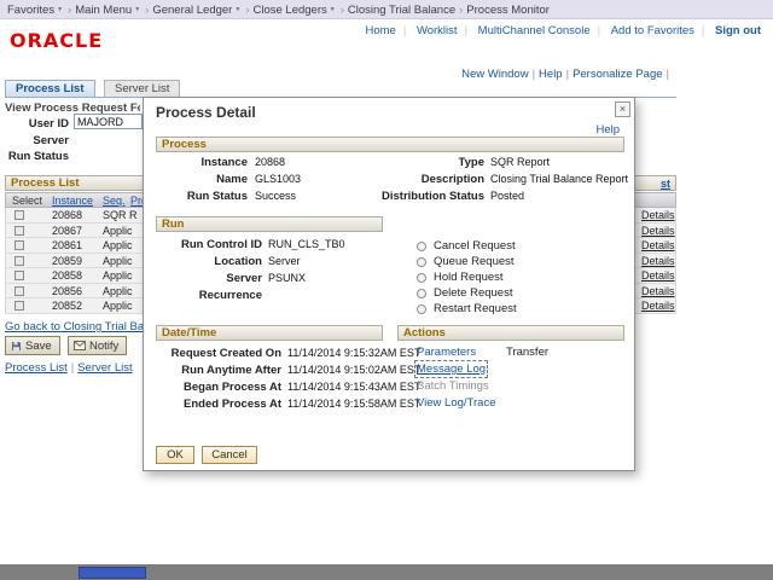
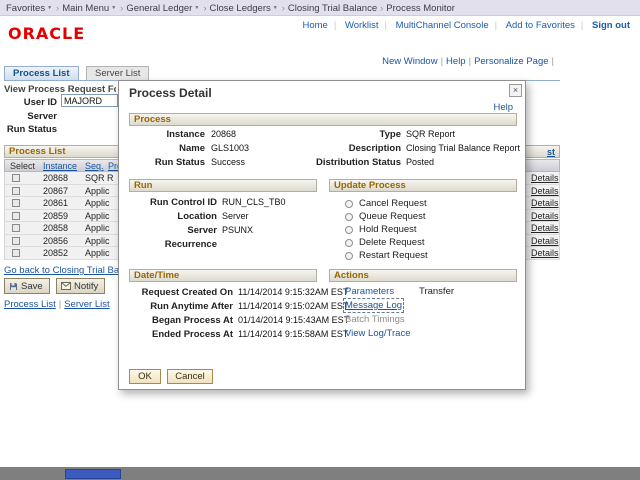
  Favorites › Main Menu › General Ledger › Close Ledgers › Closing Trial Balance › Process Monitor
  ORACLE
  Home | Worklist | MultiChannel Console | Add to Favorites | Sign out
  New Window Help Personalize Page
  Process List
  Server List
  View Process Request F
  User ID
  MAJORD
  Server
  Run Status
  Process List
  st
  Select
  Instance
  Seq.
  20868
  SQR R
  Details
  20867
  Applic
  Details
  20861
  Applic
  Details
  20859
  Applic
  Details
  20858
  Applic
  Details
  20856
  Applic
  Details
  20852
  Applic
  Details
  Go back to Closing Trial Ba
  Save
  Notify
  Process List Server List
  Process Detail
  ×
  Help
  Process
  Instance
  20868
  Type
  SQR Report
  Name
  GLS1003
  Description
  Closing Trial Balance Report
  Run Status
  Success
  Distribution Status
  Posted
  Run
+ Update Process
  Run Control ID
  RUN_CLS_TB0
  Location
  Server
  Server
  PSUNX
  Recurrence
  Cancel Request
  Queue Request
  Hold Request
  Delete Request
  Restart Request
  Date/Time
  Actions
  Request Created On
  11/14/2014 9:15:32AM EST
  Run Anytime After
  11/14/2014 9:15:02AM EST
  Began Process At
- 11/14/2014 9:15:43AM EST
+ 01/14/2014 9:15:43AM EST
  Ended Process At
  11/14/2014 9:15:58AM EST
  Parameters
  Transfer
  Message Log
  Batch Timings
  View Log/Trace
  OK
  Cancel
